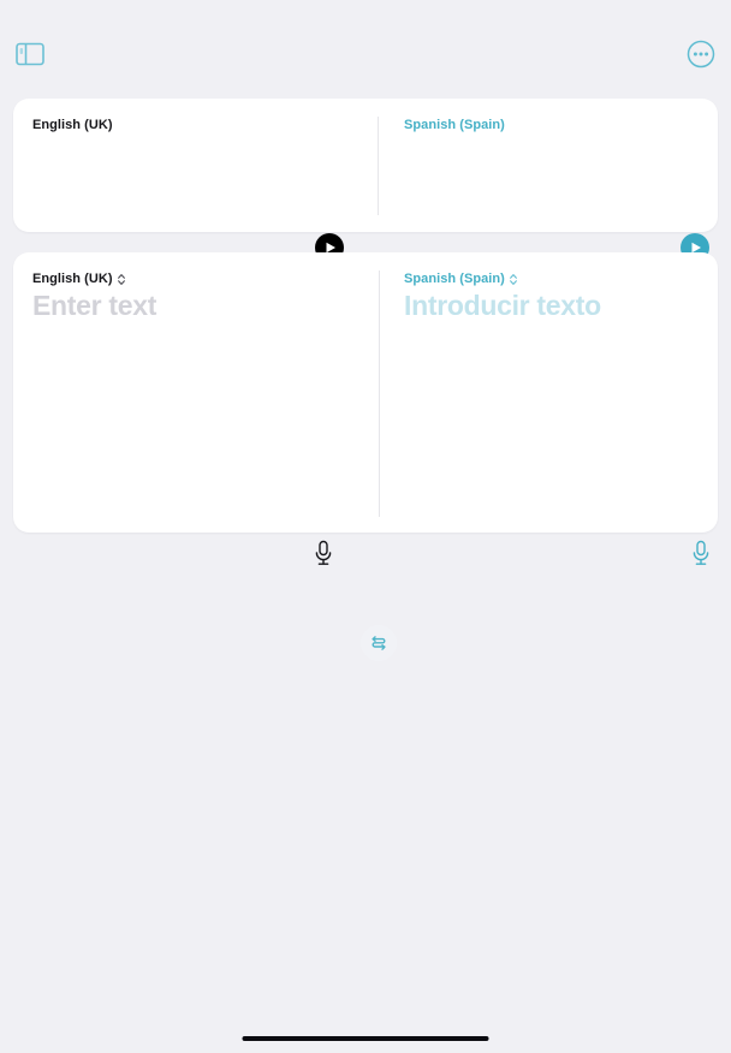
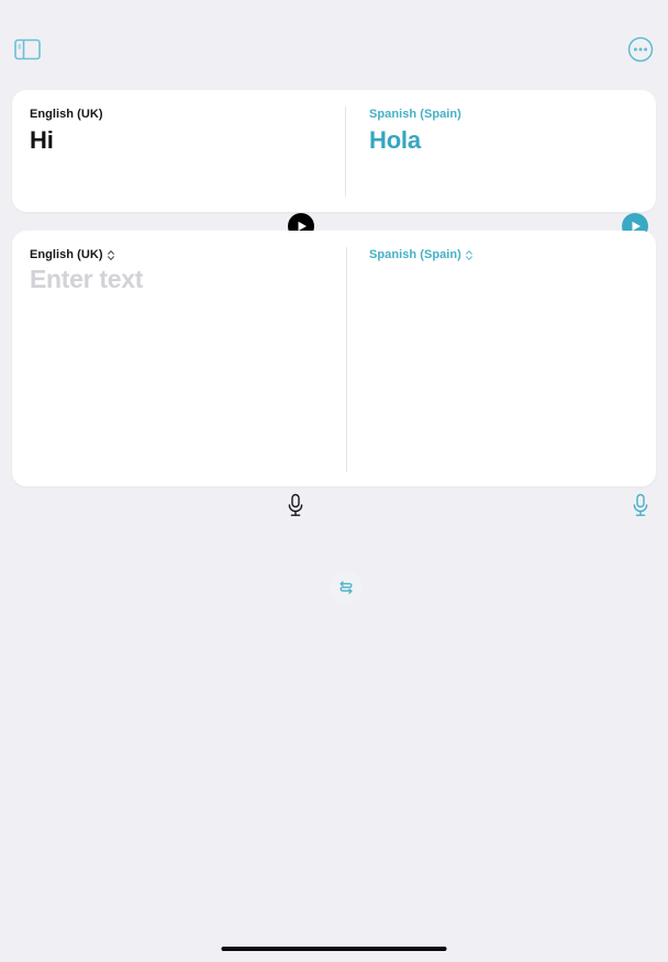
  English (UK)
+ Hi
  Spanish (Spain)
+ Hola
  English (UK)
  Enter text
  Spanish (Spain)
- Introducir texto
